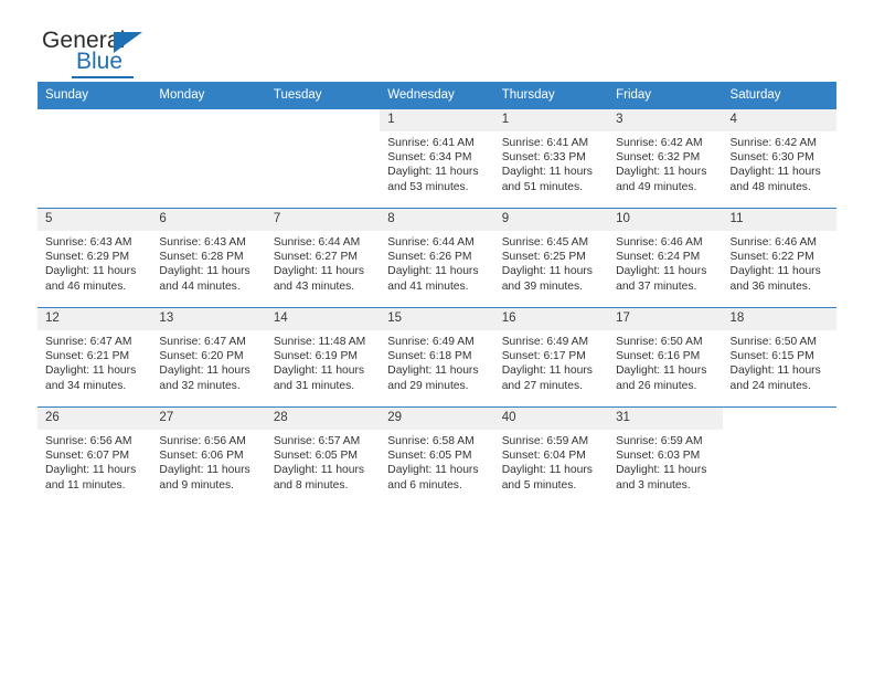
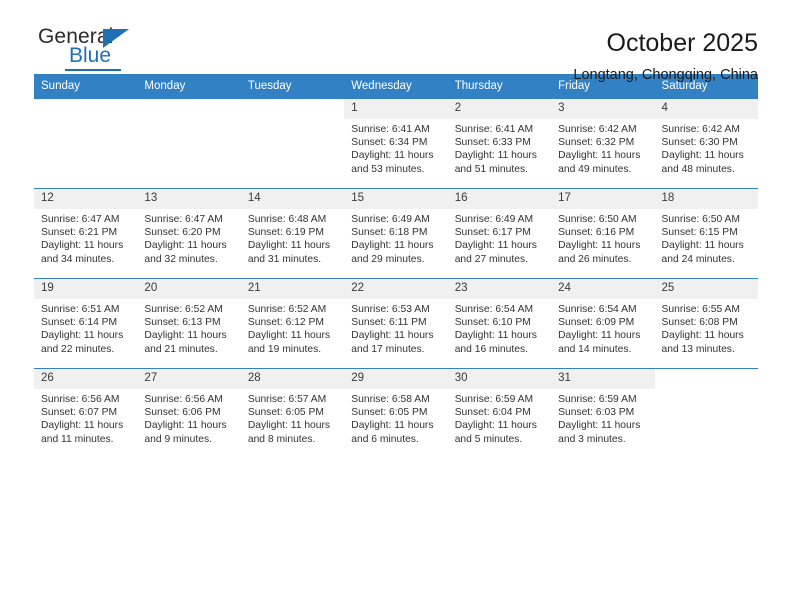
  General
  Blue
+ October 2025
+ Longtang, Chongqing, China
  Sunday	Monday	Tuesday	Wednesday	Thursday	Friday	Saturday
- 			1Sunrise: 6:41 AMSunset: 6:34 PMDaylight: 11 hoursand 53 minutes.	1Sunrise: 6:41 AMSunset: 6:33 PMDaylight: 11 hoursand 51 minutes.	3Sunrise: 6:42 AMSunset: 6:32 PMDaylight: 11 hoursand 49 minutes.	4Sunrise: 6:42 AMSunset: 6:30 PMDaylight: 11 hoursand 48 minutes.
+ 			1Sunrise: 6:41 AMSunset: 6:34 PMDaylight: 11 hoursand 53 minutes.	2Sunrise: 6:41 AMSunset: 6:33 PMDaylight: 11 hoursand 51 minutes.	3Sunrise: 6:42 AMSunset: 6:32 PMDaylight: 11 hoursand 49 minutes.	4Sunrise: 6:42 AMSunset: 6:30 PMDaylight: 11 hoursand 48 minutes.
- 5Sunrise: 6:43 AMSunset: 6:29 PMDaylight: 11 hoursand 46 minutes.	6Sunrise: 6:43 AMSunset: 6:28 PMDaylight: 11 hoursand 44 minutes.	7Sunrise: 6:44 AMSunset: 6:27 PMDaylight: 11 hoursand 43 minutes.	8Sunrise: 6:44 AMSunset: 6:26 PMDaylight: 11 hoursand 41 minutes.	9Sunrise: 6:45 AMSunset: 6:25 PMDaylight: 11 hoursand 39 minutes.	10Sunrise: 6:46 AMSunset: 6:24 PMDaylight: 11 hoursand 37 minutes.	11Sunrise: 6:46 AMSunset: 6:22 PMDaylight: 11 hoursand 36 minutes.
- 12Sunrise: 6:47 AMSunset: 6:21 PMDaylight: 11 hoursand 34 minutes.	13Sunrise: 6:47 AMSunset: 6:20 PMDaylight: 11 hoursand 32 minutes.	14Sunrise: 11:48 AMSunset: 6:19 PMDaylight: 11 hoursand 31 minutes.	15Sunrise: 6:49 AMSunset: 6:18 PMDaylight: 11 hoursand 29 minutes.	16Sunrise: 6:49 AMSunset: 6:17 PMDaylight: 11 hoursand 27 minutes.	17Sunrise: 6:50 AMSunset: 6:16 PMDaylight: 11 hoursand 26 minutes.	18Sunrise: 6:50 AMSunset: 6:15 PMDaylight: 11 hoursand 24 minutes.
+ 12Sunrise: 6:47 AMSunset: 6:21 PMDaylight: 11 hoursand 34 minutes.	13Sunrise: 6:47 AMSunset: 6:20 PMDaylight: 11 hoursand 32 minutes.	14Sunrise: 6:48 AMSunset: 6:19 PMDaylight: 11 hoursand 31 minutes.	15Sunrise: 6:49 AMSunset: 6:18 PMDaylight: 11 hoursand 29 minutes.	16Sunrise: 6:49 AMSunset: 6:17 PMDaylight: 11 hoursand 27 minutes.	17Sunrise: 6:50 AMSunset: 6:16 PMDaylight: 11 hoursand 26 minutes.	18Sunrise: 6:50 AMSunset: 6:15 PMDaylight: 11 hoursand 24 minutes.
+ 19Sunrise: 6:51 AMSunset: 6:14 PMDaylight: 11 hoursand 22 minutes.	20Sunrise: 6:52 AMSunset: 6:13 PMDaylight: 11 hoursand 21 minutes.	21Sunrise: 6:52 AMSunset: 6:12 PMDaylight: 11 hoursand 19 minutes.	22Sunrise: 6:53 AMSunset: 6:11 PMDaylight: 11 hoursand 17 minutes.	23Sunrise: 6:54 AMSunset: 6:10 PMDaylight: 11 hoursand 16 minutes.	24Sunrise: 6:54 AMSunset: 6:09 PMDaylight: 11 hoursand 14 minutes.	25Sunrise: 6:55 AMSunset: 6:08 PMDaylight: 11 hoursand 13 minutes.
- 26Sunrise: 6:56 AMSunset: 6:07 PMDaylight: 11 hoursand 11 minutes.	27Sunrise: 6:56 AMSunset: 6:06 PMDaylight: 11 hoursand 9 minutes.	28Sunrise: 6:57 AMSunset: 6:05 PMDaylight: 11 hoursand 8 minutes.	29Sunrise: 6:58 AMSunset: 6:05 PMDaylight: 11 hoursand 6 minutes.	40Sunrise: 6:59 AMSunset: 6:04 PMDaylight: 11 hoursand 5 minutes.	31Sunrise: 6:59 AMSunset: 6:03 PMDaylight: 11 hoursand 3 minutes.
+ 26Sunrise: 6:56 AMSunset: 6:07 PMDaylight: 11 hoursand 11 minutes.	27Sunrise: 6:56 AMSunset: 6:06 PMDaylight: 11 hoursand 9 minutes.	28Sunrise: 6:57 AMSunset: 6:05 PMDaylight: 11 hoursand 8 minutes.	29Sunrise: 6:58 AMSunset: 6:05 PMDaylight: 11 hoursand 6 minutes.	30Sunrise: 6:59 AMSunset: 6:04 PMDaylight: 11 hoursand 5 minutes.	31Sunrise: 6:59 AMSunset: 6:03 PMDaylight: 11 hoursand 3 minutes.
